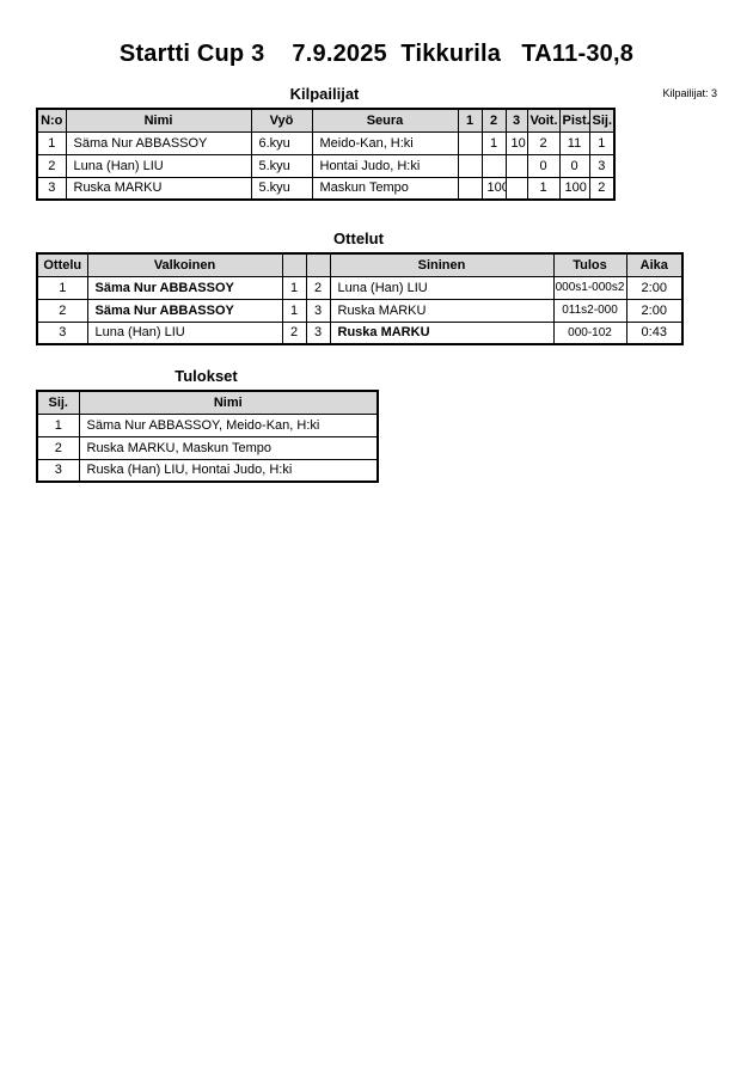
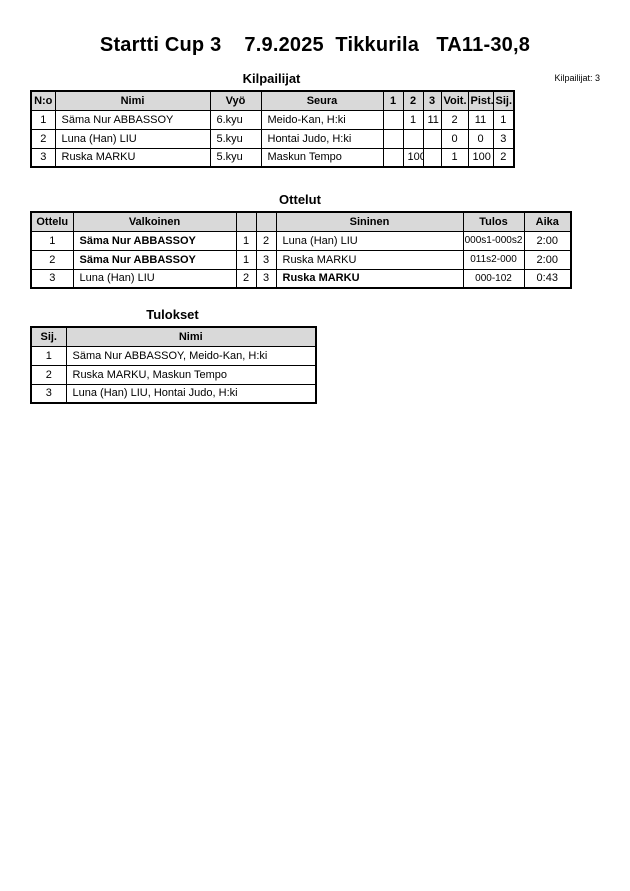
  Startti Cup 3 7.9.2025 Tikkurila TA11-30,8
  Kilpailijat
  Kilpailijat: 3
  N:o	Nimi	Vyö	Seura	1	2	3	Voit.	Pist.	Sij.
- 1	Säma Nur ABBASSOY	6.kyu	Meido-Kan, H:ki		1	10	2	11	1
+ 1	Säma Nur ABBASSOY	6.kyu	Meido-Kan, H:ki		1	11	2	11	1
  2	Luna (Han) LIU	5.kyu	Hontai Judo, H:ki				0	0	3
  3	Ruska MARKU	5.kyu	Maskun Tempo		100		1	100	2
  Ottelut
  Ottelu	Valkoinen			Sininen	Tulos	Aika
  1	Säma Nur ABBASSOY	1	2	Luna (Han) LIU	000s1-000s2	2:00
  2	Säma Nur ABBASSOY	1	3	Ruska MARKU	011s2-000	2:00
  3	Luna (Han) LIU	2	3	Ruska MARKU	000-102	0:43
  Tulokset
  Sij.	Nimi
  1	Säma Nur ABBASSOY, Meido-Kan, H:ki
  2	Ruska MARKU, Maskun Tempo
- 3	Ruska (Han) LIU, Hontai Judo, H:ki
+ 3	Luna (Han) LIU, Hontai Judo, H:ki
